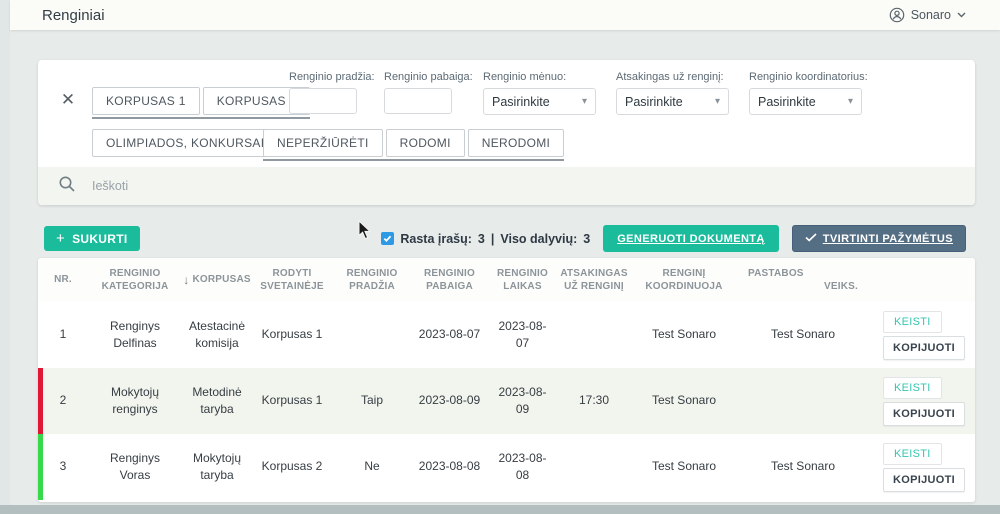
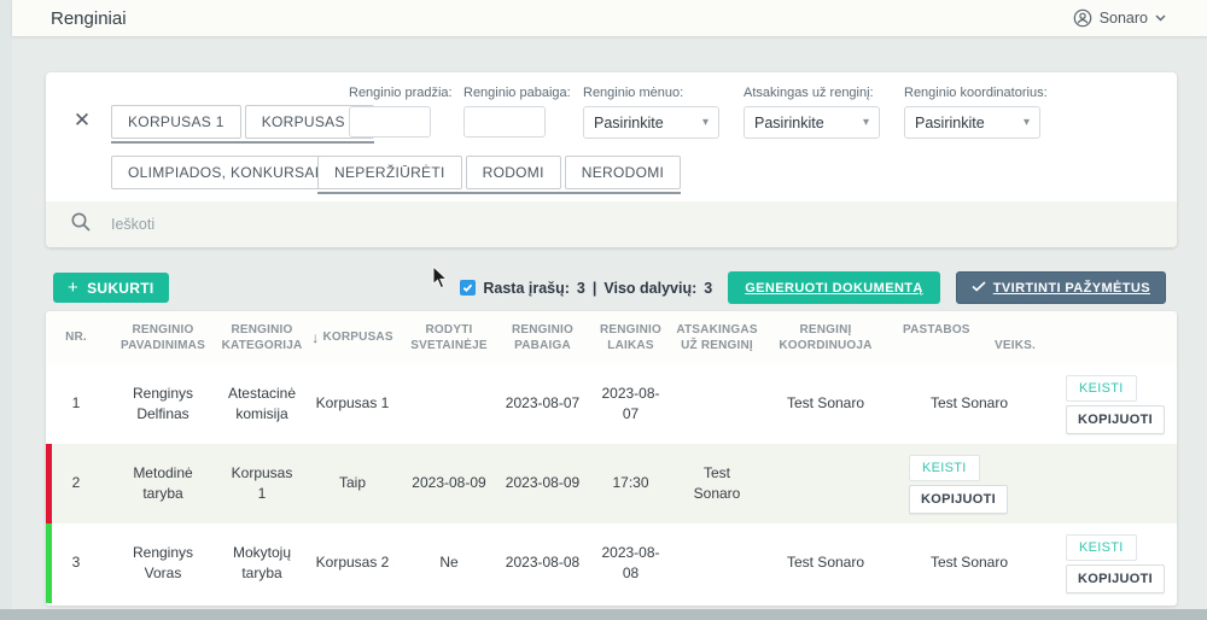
  Renginiai
  Sonaro
  ✕
  KORPUSAS 1
  KORPUSAS
  Renginio pradžia:
  Renginio pabaiga:
  Renginio mėnuo:
  Pasirinkite
  ▾
  Atsakingas už renginį:
  Pasirinkite
  ▾
  Renginio koordinatorius:
  Pasirinkite
  ▾
  OLIMPIADOS, KONKURSA
  NEPERŽIŪRĖTI
  RODOMI
  NERODOMI
  Ieškoti
  +
  SUKURTI
  Rasta įrašų:
  3
  |
  Viso dalyvių:
  3
  GENERUOTI DOKUMENTĄ
  TVIRTINTI PAŽYMĖTUS
  NR.
+ RENGINIO PAVADINIMAS
  RENGINIO KATEGORIJA
  ↓
  KORPUSAS
  RODYTI SVETAINĖJE
- RENGINIO PRADŽIA
  RENGINIO PABAIGA
  RENGINIO LAIKAS
  ATSAKINGAS UŽ RENGINĮ
  RENGINĮ KOORDINUOJA
  PASTABOS
  VEIKS.
  1
  Renginys Delfinas
  Atestacinė komisija
  Korpusas 1
  2023-08-07
  2023-08-07
  Test Sonaro
  Test Sonaro
  KEISTI
  KOPIJUOTI
  2
- Mokytojų renginys
  Metodinė taryba
  Korpusas 1
  Taip
  2023-08-09
  2023-08-09
  17:30
  Test Sonaro
  KEISTI
  KOPIJUOTI
  3
  Renginys Voras
  Mokytojų taryba
  Korpusas 2
  Ne
  2023-08-08
  2023-08-08
  Test Sonaro
  Test Sonaro
  KEISTI
  KOPIJUOTI
